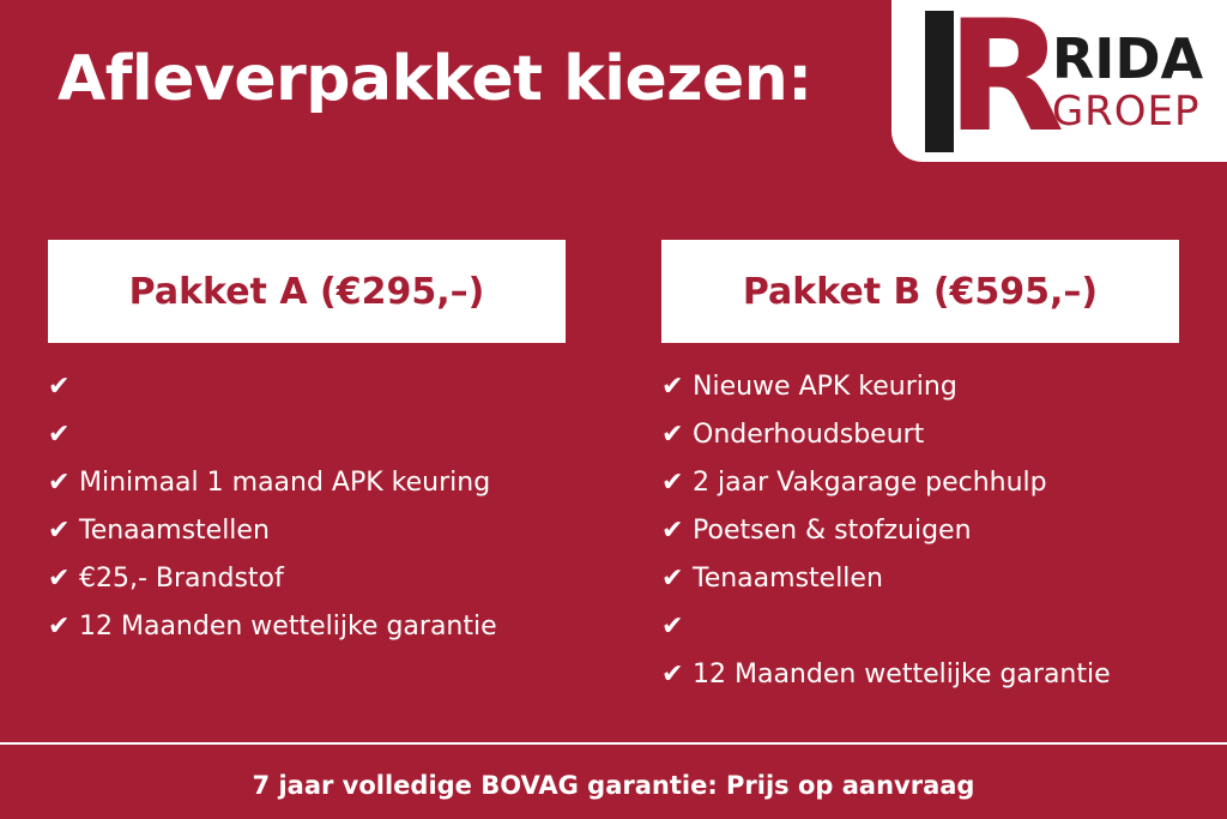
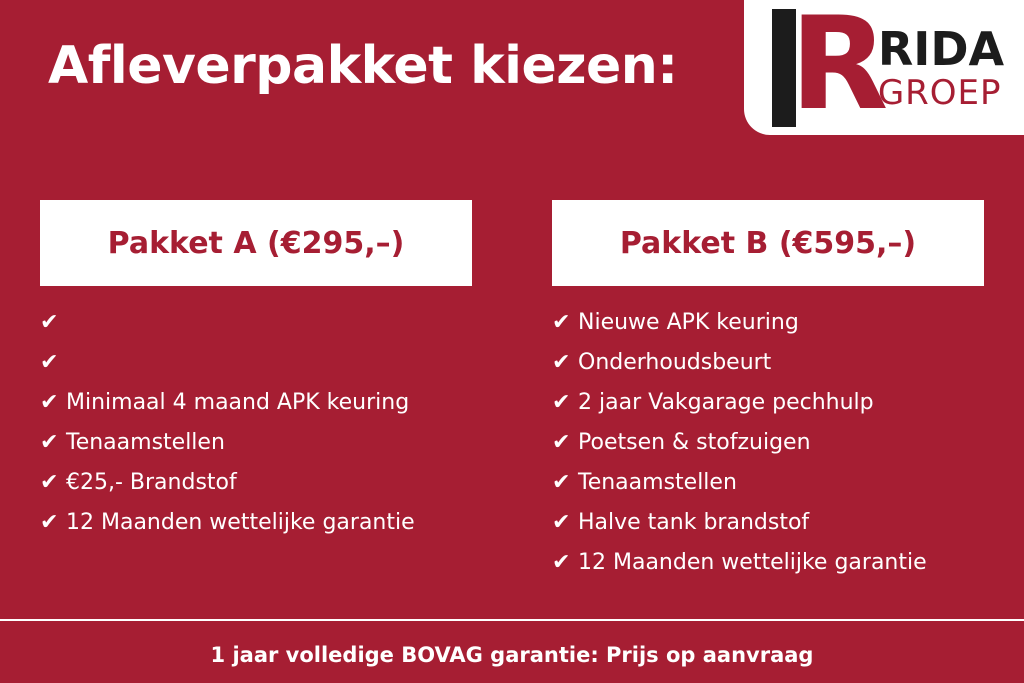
  Afleverpakket kiezen:
  R
  RIDA
  GROEP
  Pakket A (€295,–)
  ✔
  ✔
  ✔
- Minimaal 1 maand APK keuring
+ Minimaal 4 maand APK keuring
  ✔
  Tenaamstellen
  ✔
  €25,- Brandstof
  ✔
  12 Maanden wettelijke garantie
  Pakket B (€595,–)
  ✔
  Nieuwe APK keuring
  ✔
  Onderhoudsbeurt
  ✔
  2 jaar Vakgarage pechhulp
  ✔
  Poetsen & stofzuigen
  ✔
  Tenaamstellen
  ✔
+ Halve tank brandstof
  ✔
  12 Maanden wettelijke garantie
- 7 jaar volledige BOVAG garantie: Prijs op aanvraag
+ 1 jaar volledige BOVAG garantie: Prijs op aanvraag
